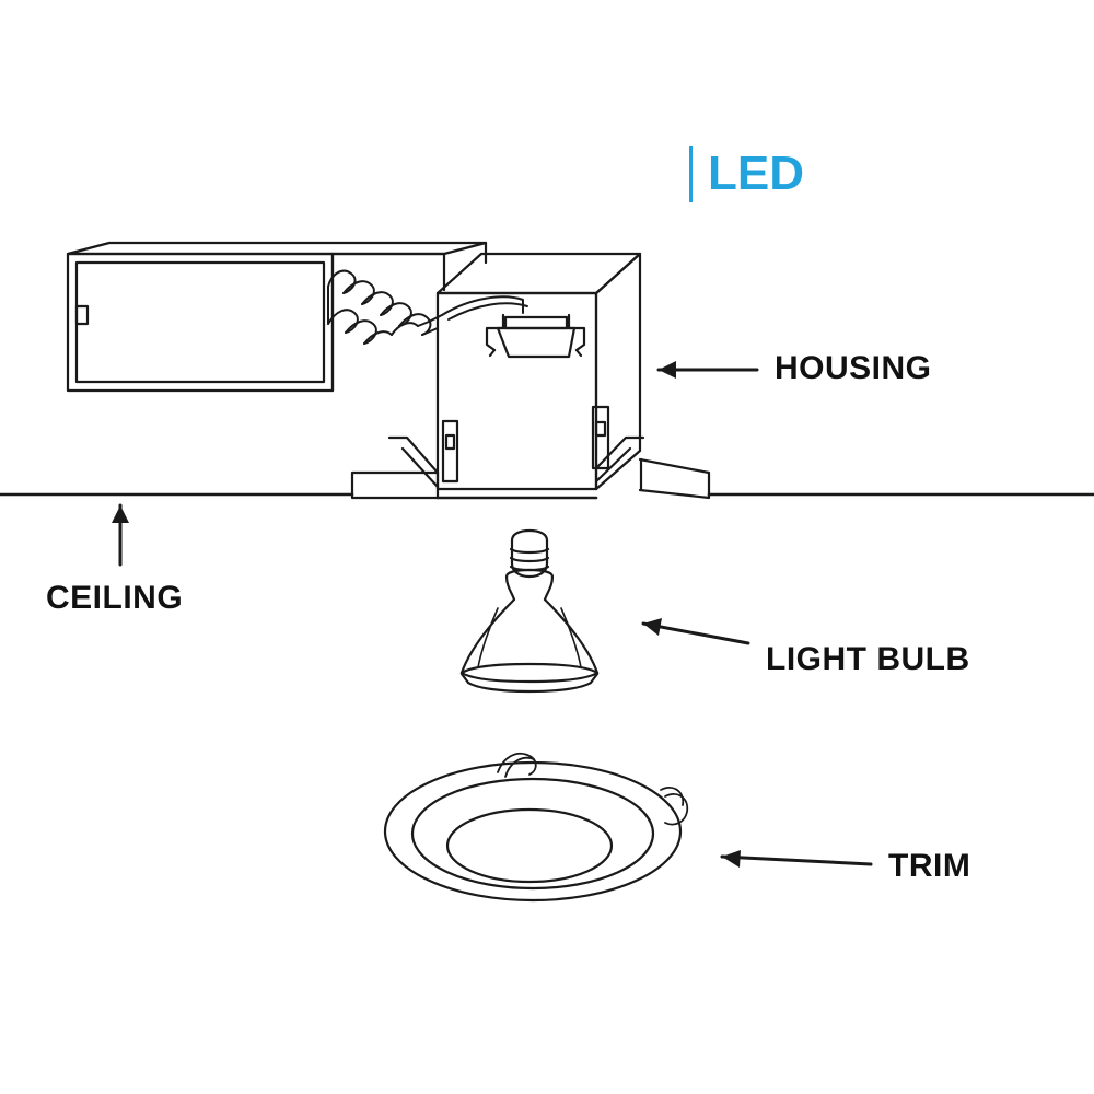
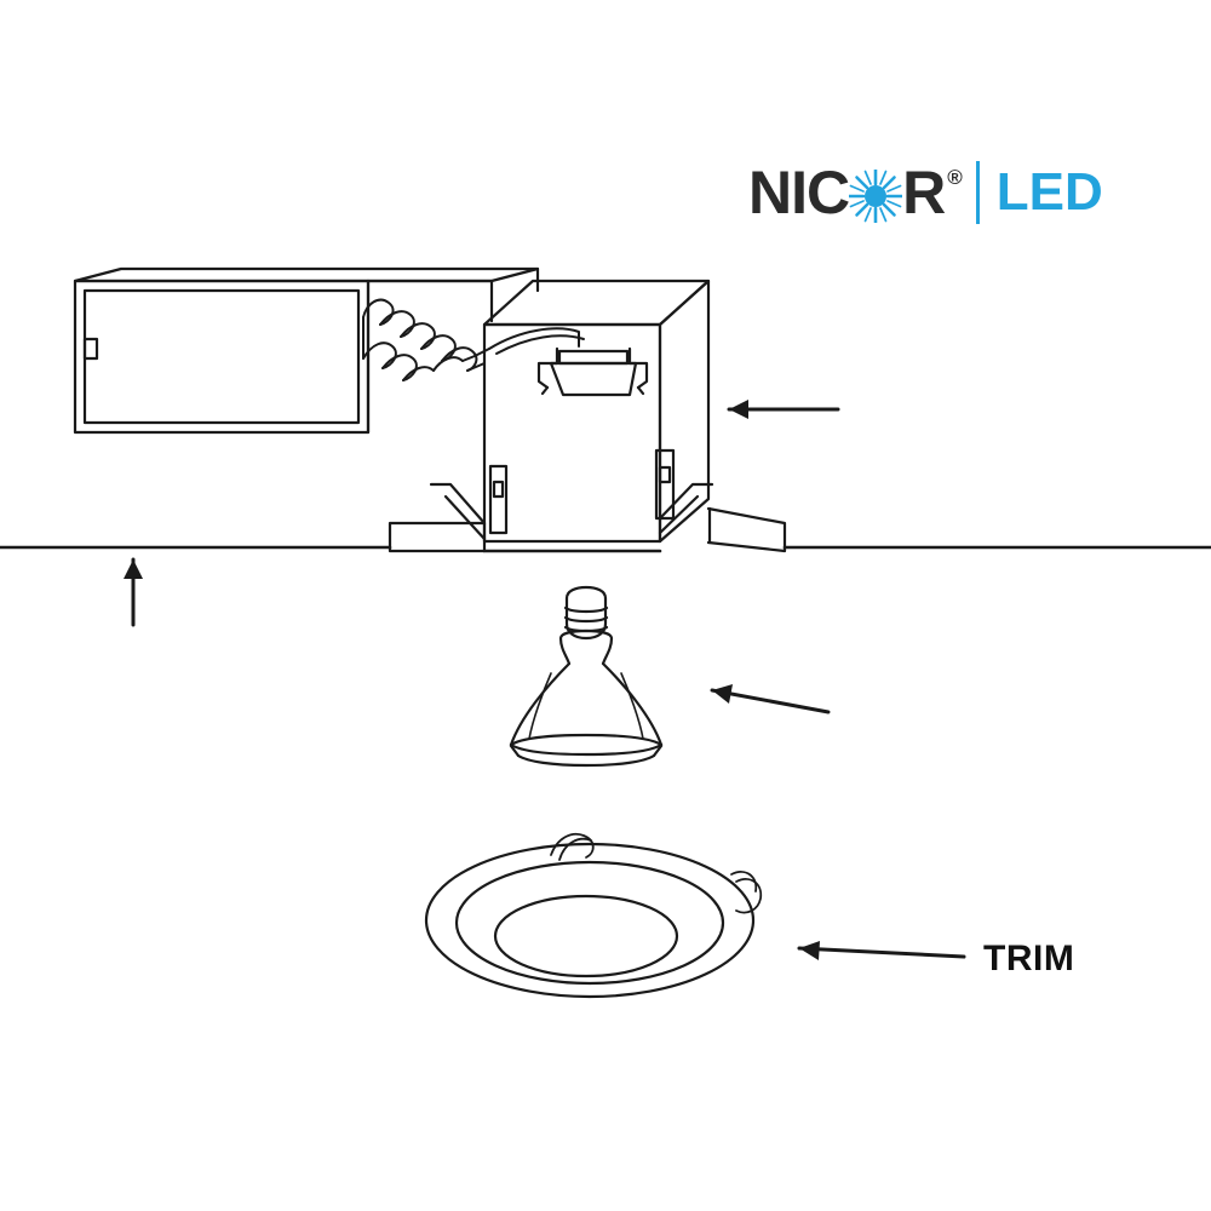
- HOUSING
- CEILING
- LIGHT BULB
  TRIM
+ NIC
+ R
+ ®
  LED
